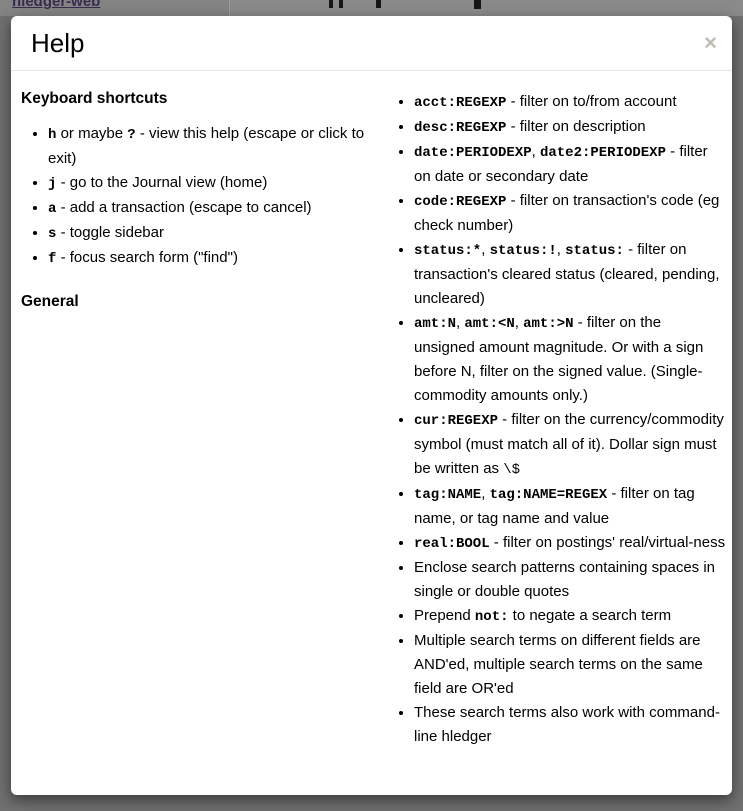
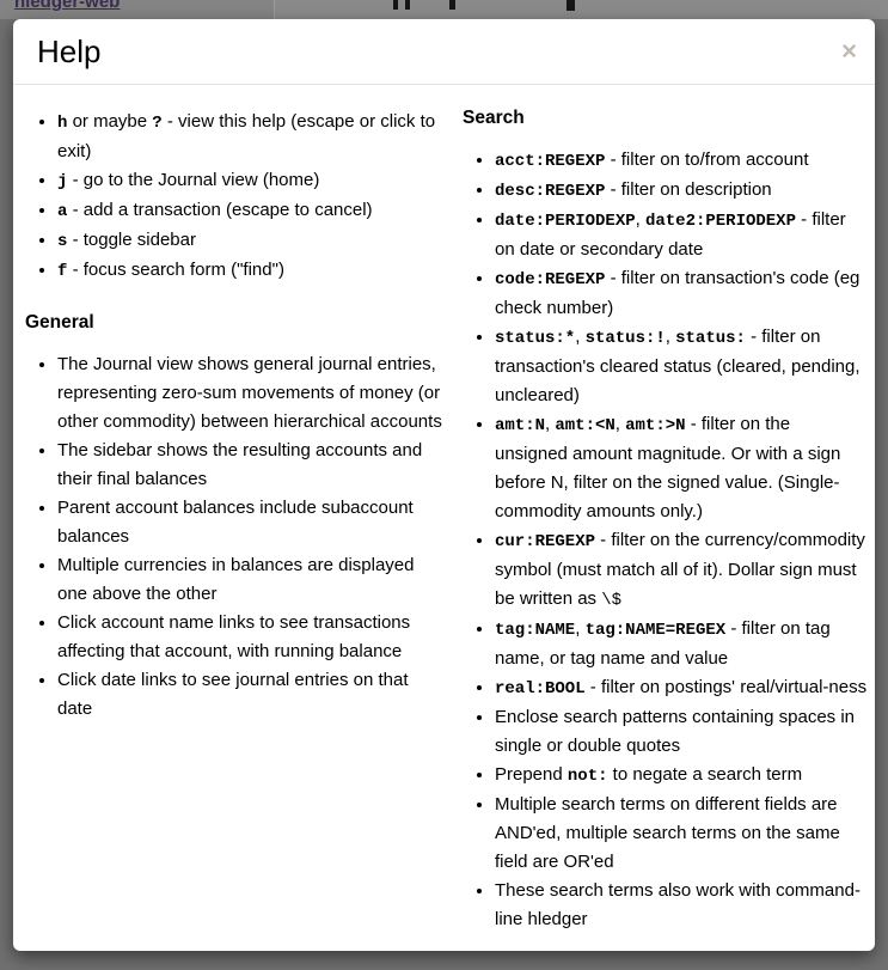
  hledger-web
  Help
  ×
- Keyboard shortcuts
  h or maybe ? - view this help (escape or click to exit)
  j - go to the Journal view (home)
  a - add a transaction (escape to cancel)
  s - toggle sidebar
  f - focus search form ("find")
  General
+ The Journal view shows general journal entries, representing zero-sum movements of money (or other commodity) between hierarchical accounts
+ The sidebar shows the resulting accounts and their final balances
+ Parent account balances include subaccount balances
+ Multiple currencies in balances are displayed one above the other
+ Click account name links to see transactions affecting that account, with running balance
+ Click date links to see journal entries on that date
+ Search
  acct:REGEXP - filter on to/from account
  desc:REGEXP - filter on description
  date:PERIODEXP, date2:PERIODEXP - filter on date or secondary date
  code:REGEXP - filter on transaction's code (eg check number)
  status:*, status:!, status: - filter on transaction's cleared status (cleared, pending, uncleared)
  amt:N, amt:<N, amt:>N - filter on the unsigned amount magnitude. Or with a sign before N, filter on the signed value. (Single-commodity amounts only.)
  cur:REGEXP - filter on the currency/commodity symbol (must match all of it). Dollar sign must be written as \$
  tag:NAME, tag:NAME=REGEX - filter on tag name, or tag name and value
  real:BOOL - filter on postings' real/virtual-ness
  Enclose search patterns containing spaces in single or double quotes
  Prepend not: to negate a search term
  Multiple search terms on different fields are AND'ed, multiple search terms on the same field are OR'ed
  These search terms also work with command-line hledger
